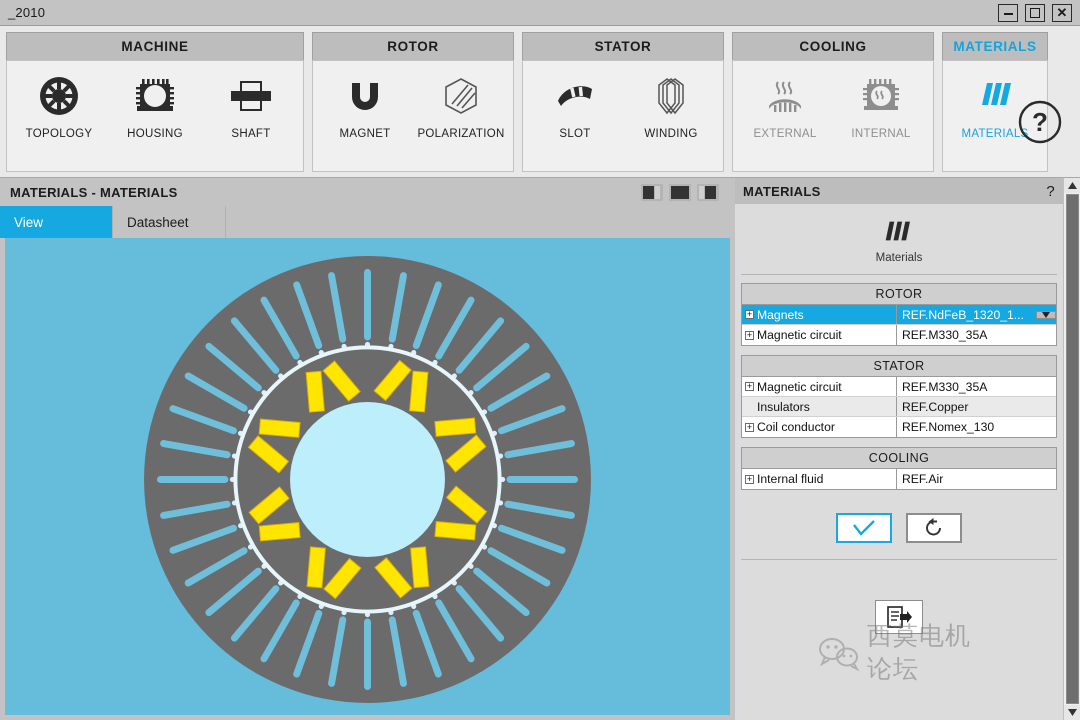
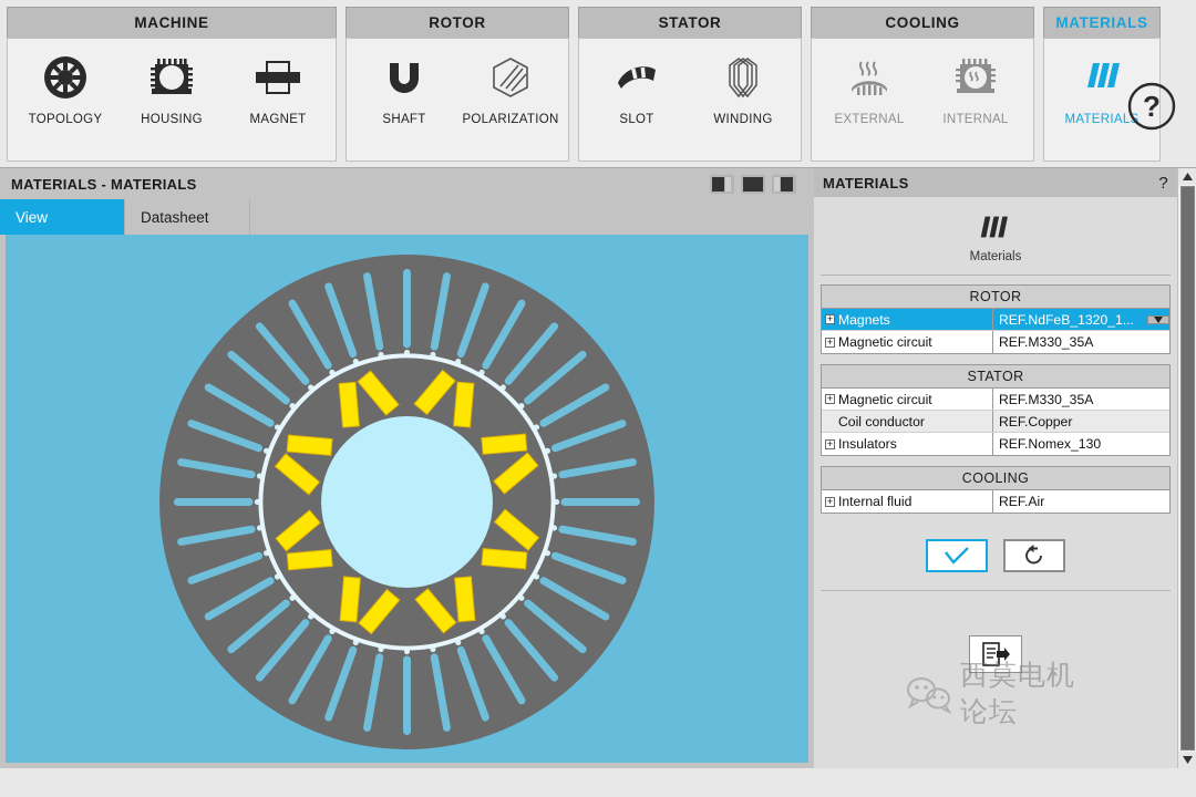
- _2010
- ✕
  MACHINE
  TOPOLOGY
  HOUSING
- SHAFT
+ MAGNET
  ROTOR
- MAGNET
+ SHAFT
  POLARIZATION
  STATOR
  SLOT
  WINDING
  COOLING
  EXTERNAL
  INTERNAL
  MATERIALS
  MATERIAL
  ?
  MATERIALS - MATERIALS
  View
  Datasheet
  MATERIALS
  ?
  Materials
  ROTOR
  +
  Magnets
  REF.NdFeB_1320_1...
  +
  Magnetic circuit
  REF.M330_35A
  STATOR
  +
  Magnetic circuit
  REF.M330_35A
- Insulators
+ Coil conductor
  REF.Copper
  +
- Coil conductor
+ Insulators
  REF.Nomex_130
  COOLING
  +
  Internal fluid
  REF.Air
  西莫电机论坛
